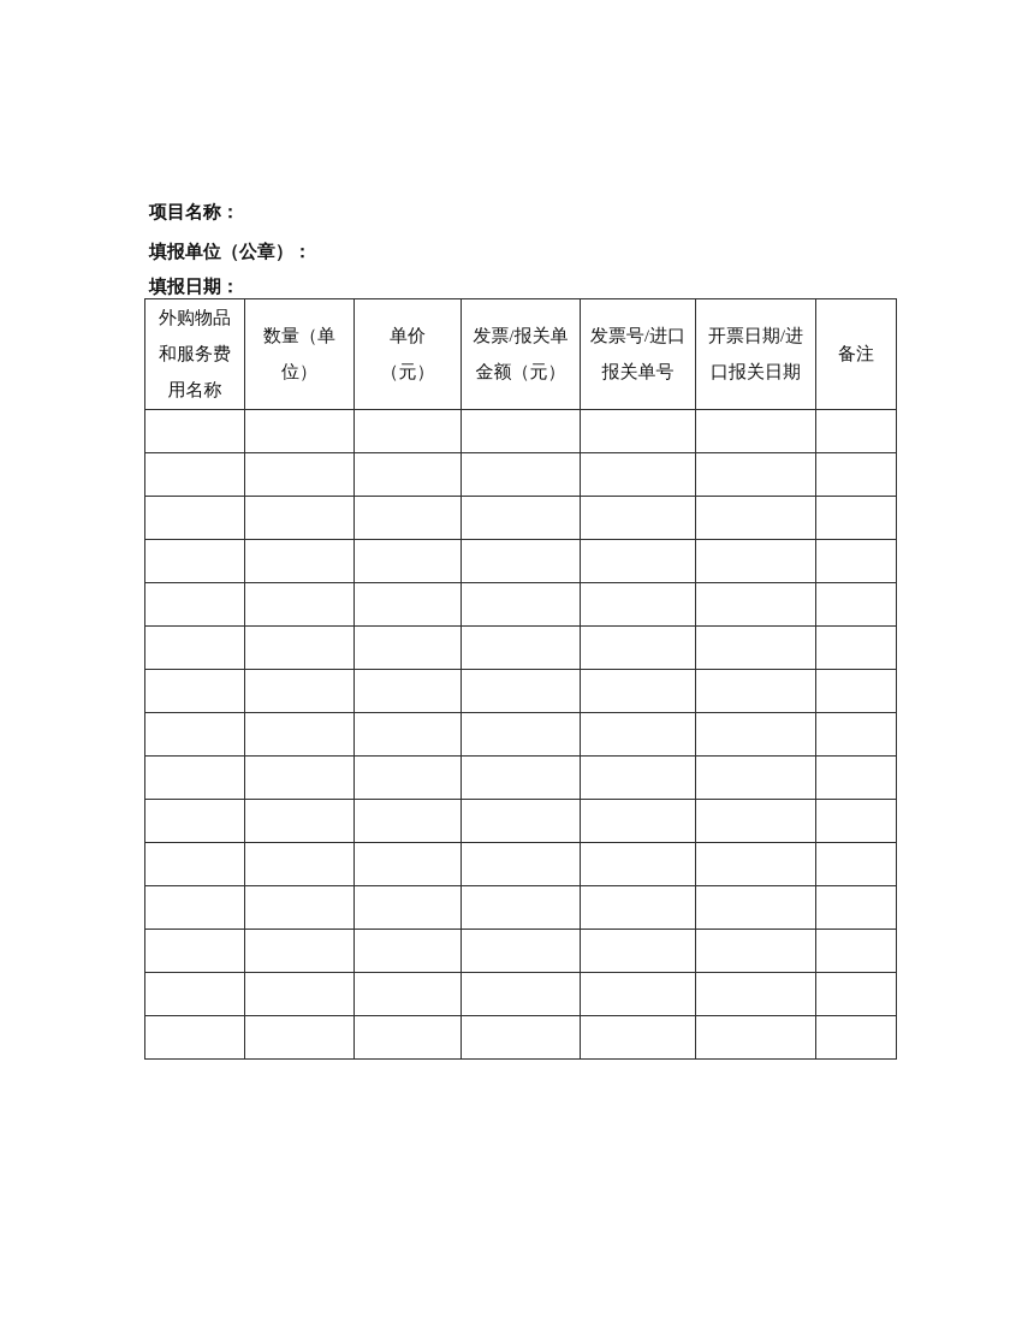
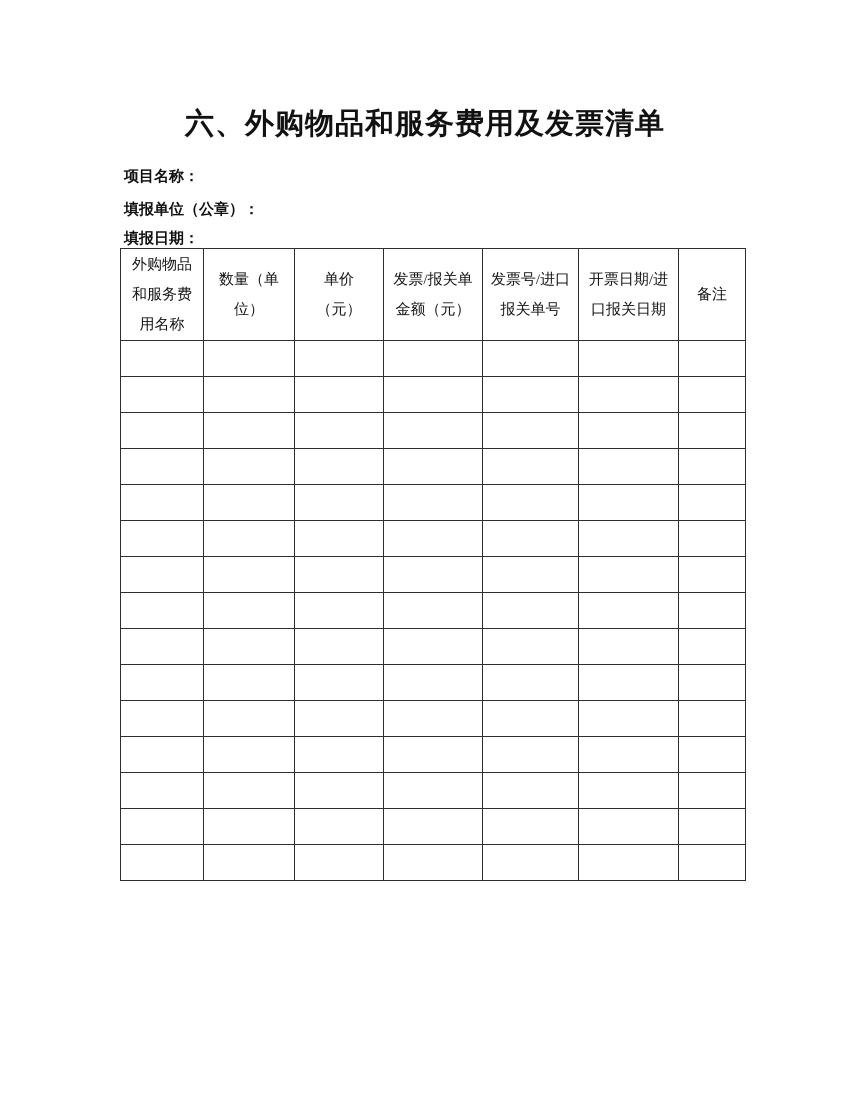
+ 六、外购物品和服务费用及发票清单
  项目名称：
  填报单位（公章）：
  填报日期：
  外购物品 和服务费 用名称	数量（单 位）	单价 （元）	发票/报关单 金额（元）	发票号/进口 报关单号	开票日期/进 口报关日期	备注
